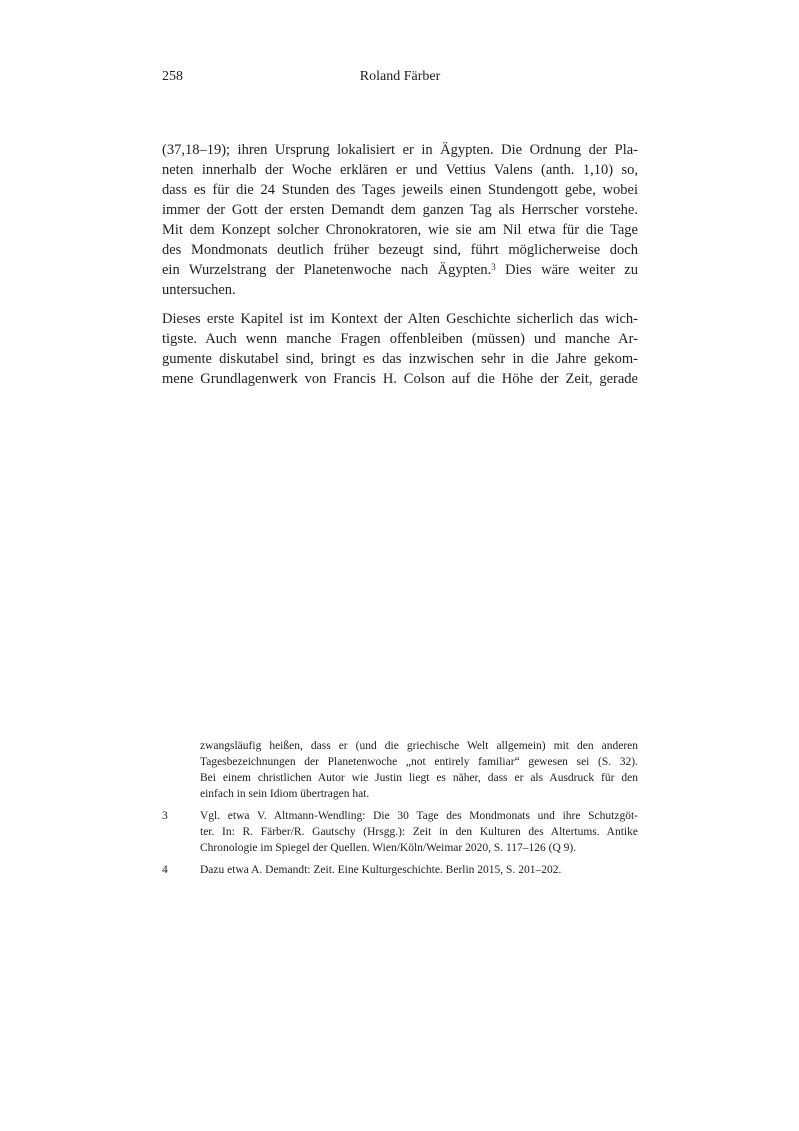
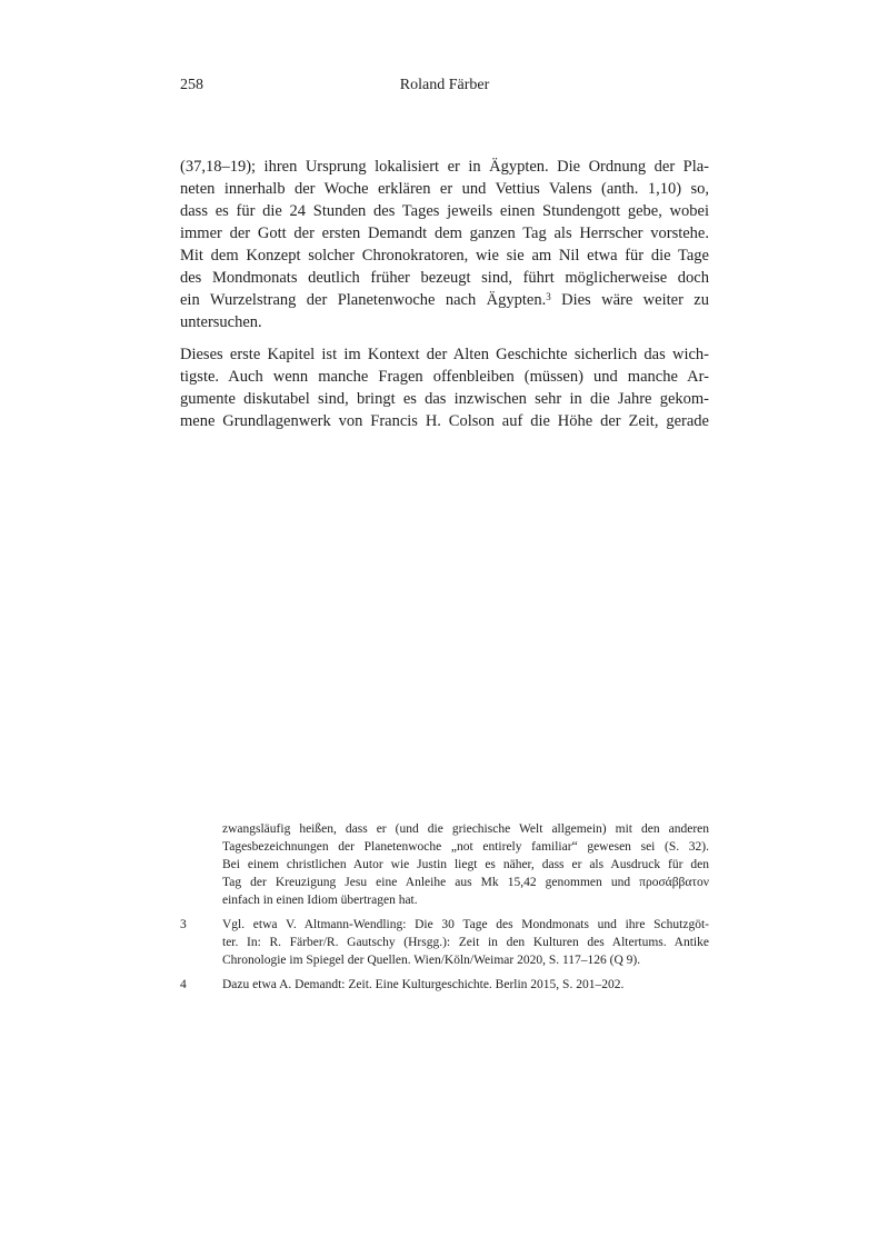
  258
  Roland Färber
  (37,18–19); ihren Ursprung lokalisiert er in Ägypten. Die Ordnung der Pla-
  neten innerhalb der Woche erklären er und Vettius Valens (anth. 1,10) so,
  dass es für die 24 Stunden des Tages jeweils einen Stundengott gebe, wobei
  immer der Gott der ersten Demandt dem ganzen Tag als Herrscher vorstehe.
  Mit dem Konzept solcher Chronokratoren, wie sie am Nil etwa für die Tage
  des Mondmonats deutlich früher bezeugt sind, führt möglicherweise doch
  ein Wurzelstrang der Planetenwoche nach Ägypten.3 Dies wäre weiter zu
  untersuchen.
  Dieses erste Kapitel ist im Kontext der Alten Geschichte sicherlich das wich-
  tigste. Auch wenn manche Fragen offenbleiben (müssen) und manche Ar-
  gumente diskutabel sind, bringt es das inzwischen sehr in die Jahre gekom-
  mene Grundlagenwerk von Francis H. Colson auf die Höhe der Zeit, gerade
  zwangsläufig heißen, dass er (und die griechische Welt allgemein) mit den anderen
  Tagesbezeichnungen der Planetenwoche „not entirely familiar“ gewesen sei (S. 32).
  Bei einem christlichen Autor wie Justin liegt es näher, dass er als Ausdruck für den
+ Tag der Kreuzigung Jesu eine Anleihe aus Mk 15,42 genommen und προσάββατον
- einfach in sein Idiom übertragen hat.
+ einfach in einen Idiom übertragen hat.
  3
  Vgl. etwa V. Altmann-Wendling: Die 30 Tage des Mondmonats und ihre Schutzgöt-
  ter. In: R. Färber/R. Gautschy (Hrsgg.): Zeit in den Kulturen des Altertums. Antike
  Chronologie im Spiegel der Quellen. Wien/Köln/Weimar 2020, S. 117–126 (Q 9).
  4
  Dazu etwa A. Demandt: Zeit. Eine Kulturgeschichte. Berlin 2015, S. 201–202.
